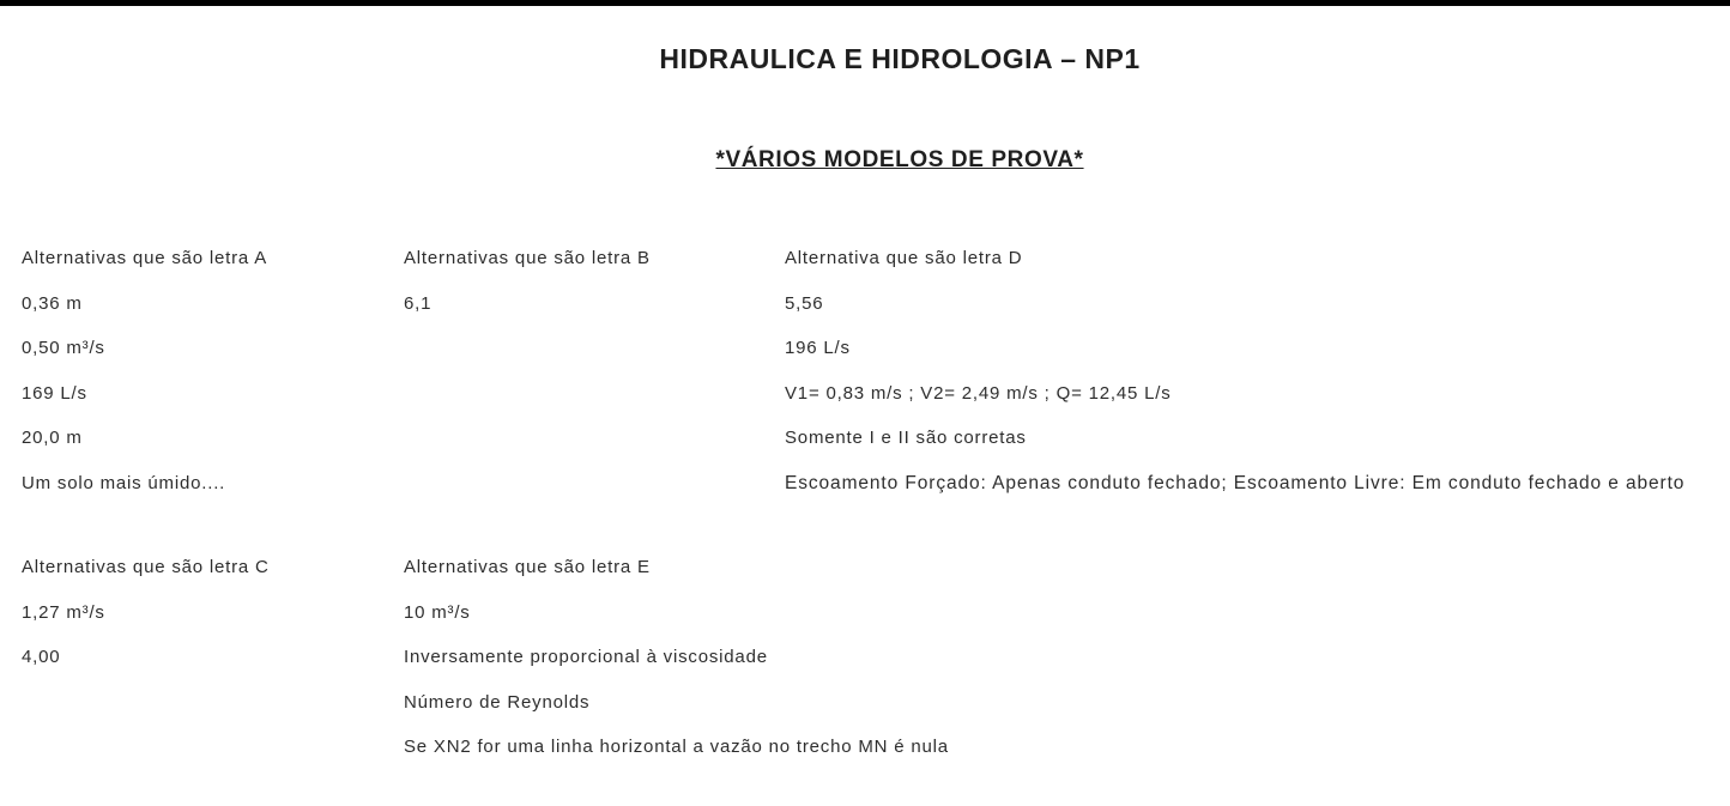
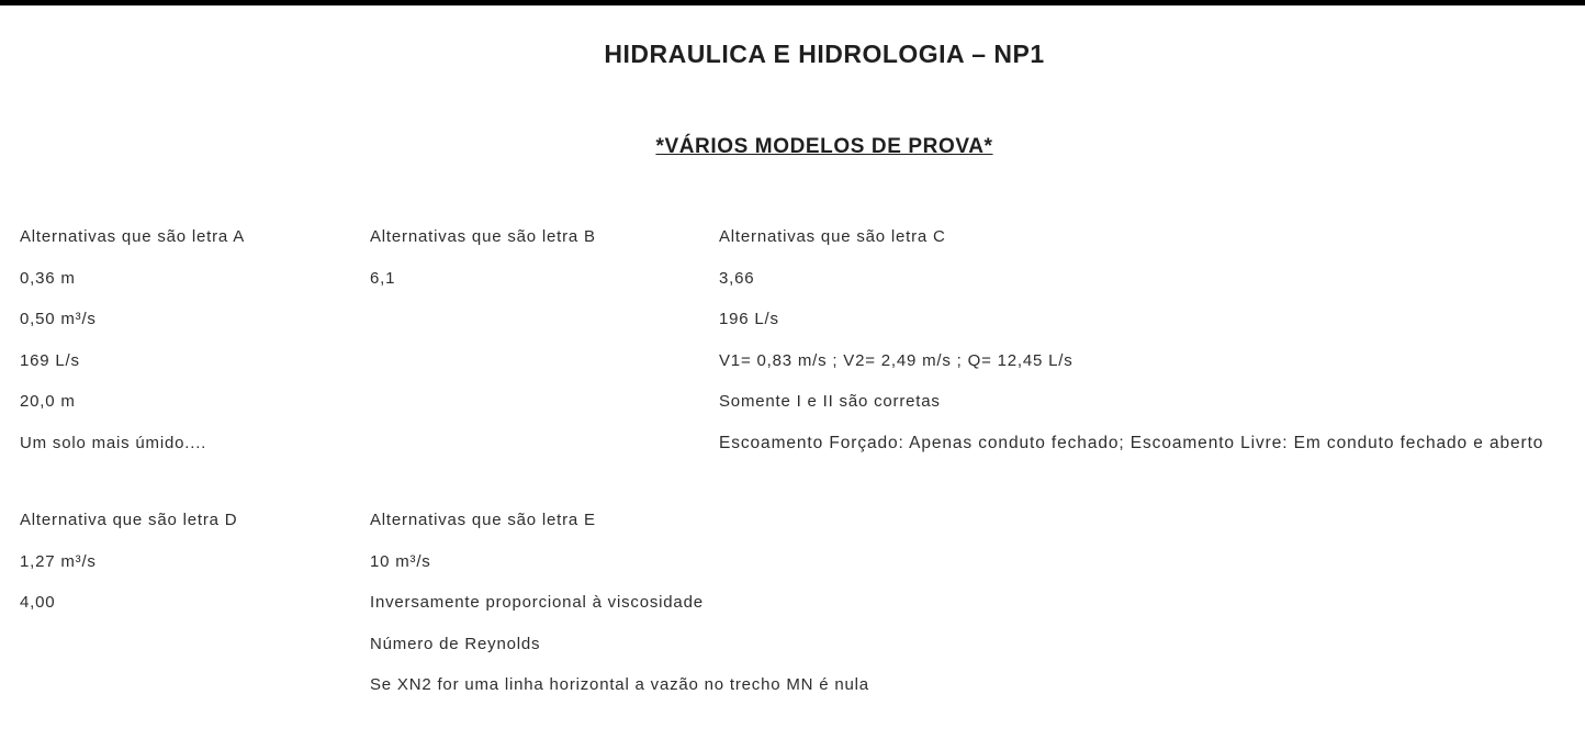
  HIDRAULICA E HIDROLOGIA – NP1
  *VÁRIOS MODELOS DE PROVA*
  Alternativas que são letra A
  0,36 m
  0,50 m³/s
  169 L/s
  20,0 m
  Um solo mais úmido....
  Alternativas que são letra B
  6,1
- Alternativa que são letra D
+ Alternativas que são letra C
- 5,56
+ 3,66
  196 L/s
  V1= 0,83 m/s ; V2= 2,49 m/s ; Q= 12,45 L/s
  Somente I e II são corretas
  Escoamento Forçado: Apenas conduto fechado; Escoamento Livre: Em conduto fechado e aberto
- Alternativas que são letra C
+ Alternativa que são letra D
  1,27 m³/s
  4,00
  Alternativas que são letra E
  10 m³/s
  Inversamente proporcional à viscosidade
  Número de Reynolds
  Se XN2 for uma linha horizontal a vazão no trecho MN é nula
